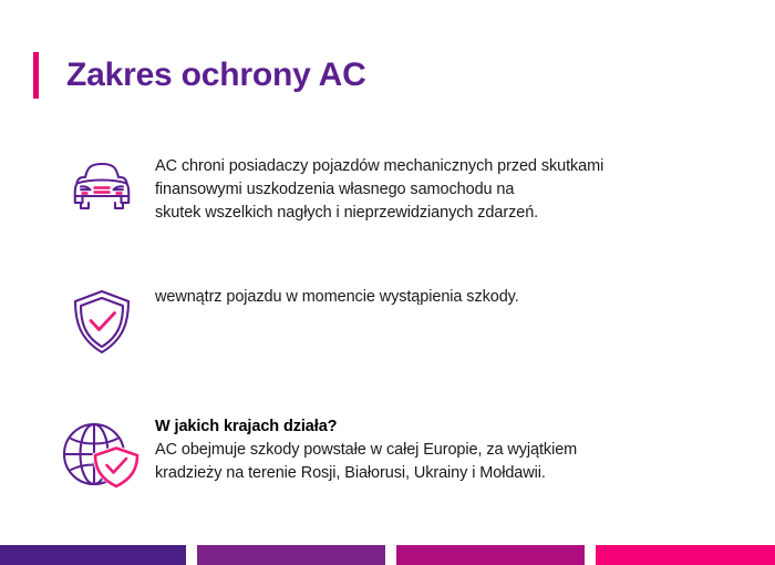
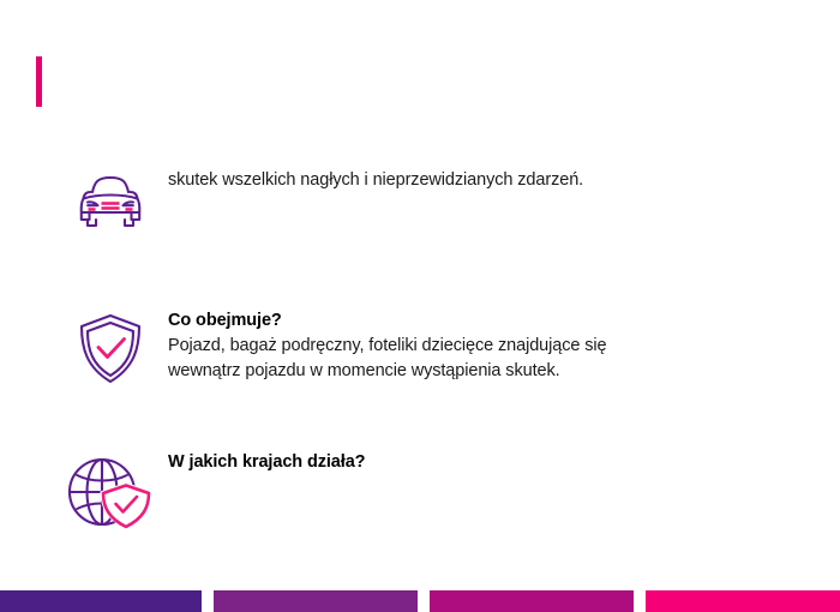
- Zakres ochrony AC
- AC chroni posiadaczy pojazdów mechanicznych przed skutkami
- finansowymi uszkodzenia własnego samochodu na
  skutek wszelkich nagłych i nieprzewidzianych zdarzeń.
+ Co obejmuje?
+ Pojazd, bagaż podręczny, foteliki dziecięce znajdujące się
- wewnątrz pojazdu w momencie wystąpienia szkody.
+ wewnątrz pojazdu w momencie wystąpienia skutek.
  W jakich krajach działa?
- AC obejmuje szkody powstałe w całej Europie, za wyjątkiem
- kradzieży na terenie Rosji, Białorusi, Ukrainy i Mołdawii.
